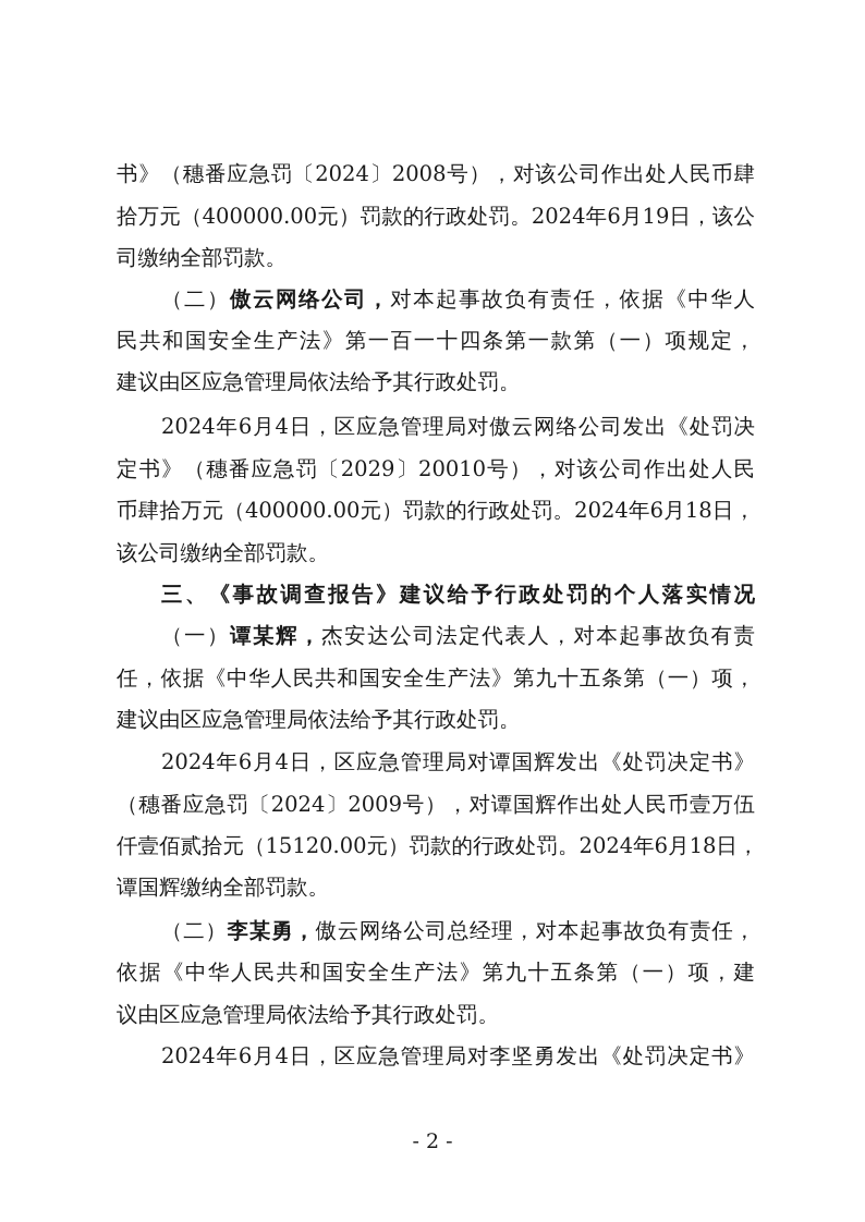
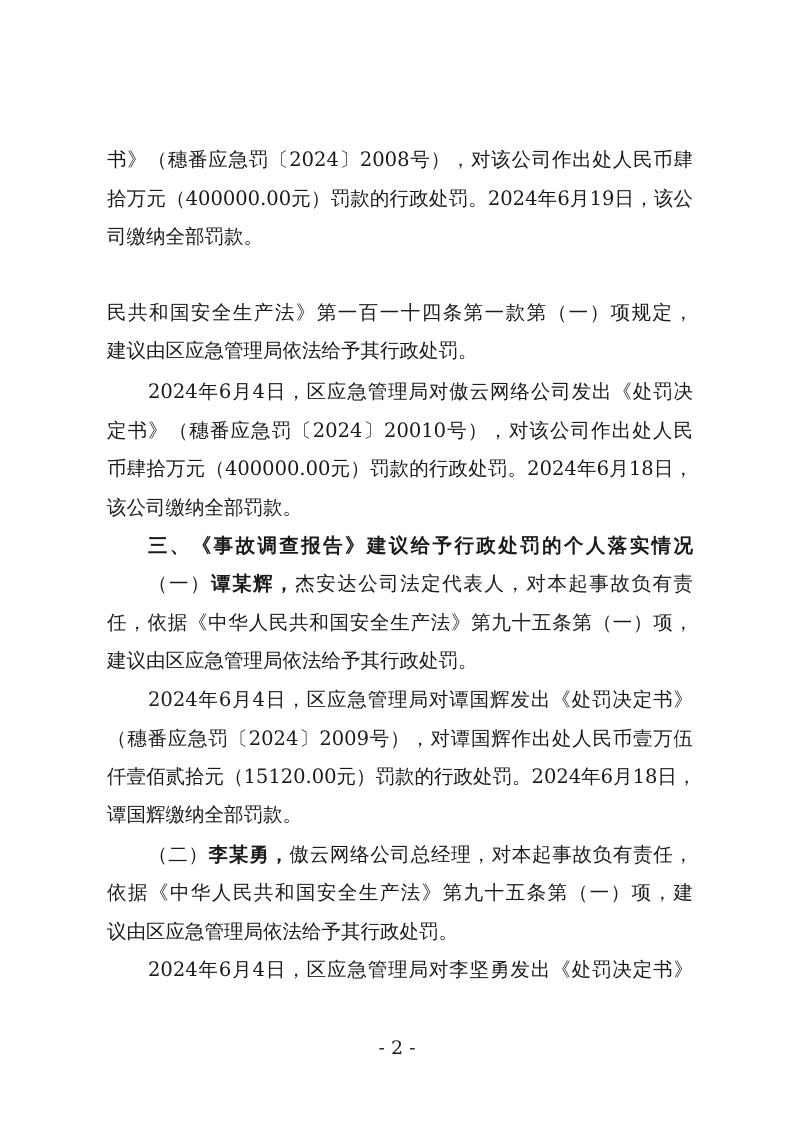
  书》（穗番应急罚〔2024〕2008号），对该公司作出处人民币肆
  拾万元（400000.00元）罚款的行政处罚。2024年6月19日，该公
  司缴纳全部罚款。
- （二）傲云网络公司，对本起事故负有责任，依据《中华人
  民共和国安全生产法》第一百一十四条第一款第（一）项规定，
  建议由区应急管理局依法给予其行政处罚。
  2024年6月4日，区应急管理局对傲云网络公司发出《处罚决
- 定书》（穗番应急罚〔2029〕20010号），对该公司作出处人民
+ 定书》（穗番应急罚〔2024〕20010号），对该公司作出处人民
  币肆拾万元（400000.00元）罚款的行政处罚。2024年6月18日，
  该公司缴纳全部罚款。
  三、《事故调查报告》建议给予行政处罚的个人落实情况
  （一）谭某辉，杰安达公司法定代表人，对本起事故负有责
  任，依据《中华人民共和国安全生产法》第九十五条第（一）项，
  建议由区应急管理局依法给予其行政处罚。
  2024年6月4日，区应急管理局对谭国辉发出《处罚决定书》
  （穗番应急罚〔2024〕2009号），对谭国辉作出处人民币壹万伍
  仟壹佰贰拾元（15120.00元）罚款的行政处罚。2024年6月18日，
  谭国辉缴纳全部罚款。
  （二）李某勇，傲云网络公司总经理，对本起事故负有责任，
  依据《中华人民共和国安全生产法》第九十五条第（一）项，建
  议由区应急管理局依法给予其行政处罚。
  2024年6月4日，区应急管理局对李坚勇发出《处罚决定书》
  - 2 -
